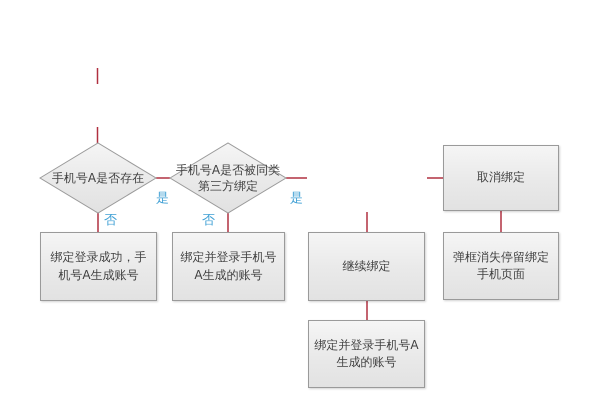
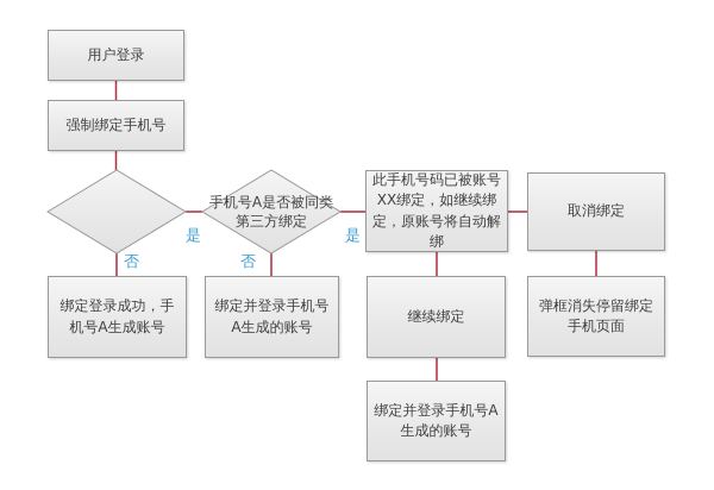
+ 用户登录
+ 强制绑定手机号
+ 此手机号码已被账号XX绑定，如继续绑定，原账号将自动解绑
  取消绑定
  绑定登录成功，手机号A生成账号
  绑定并登录手机号A生成的账号
  继续绑定
  弹框消失停留绑定手机页面
  绑定并登录手机号A生成的账号
- 手机号A是否存在
  手机号A是否被同类第三方绑定
  是
  否
  是
  否
